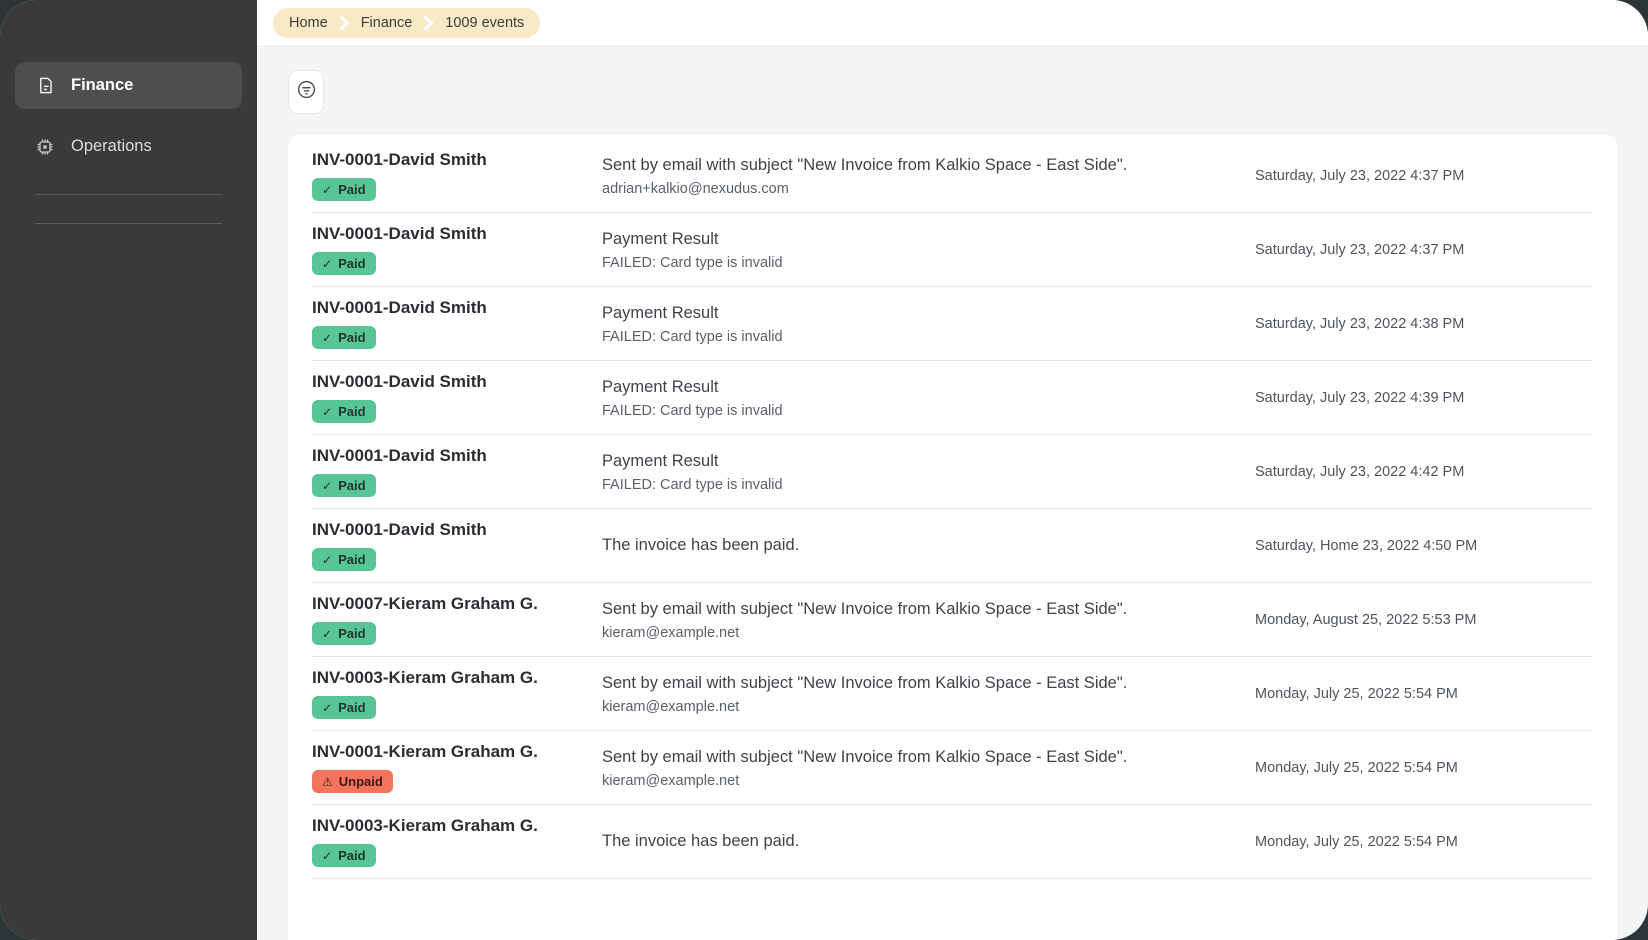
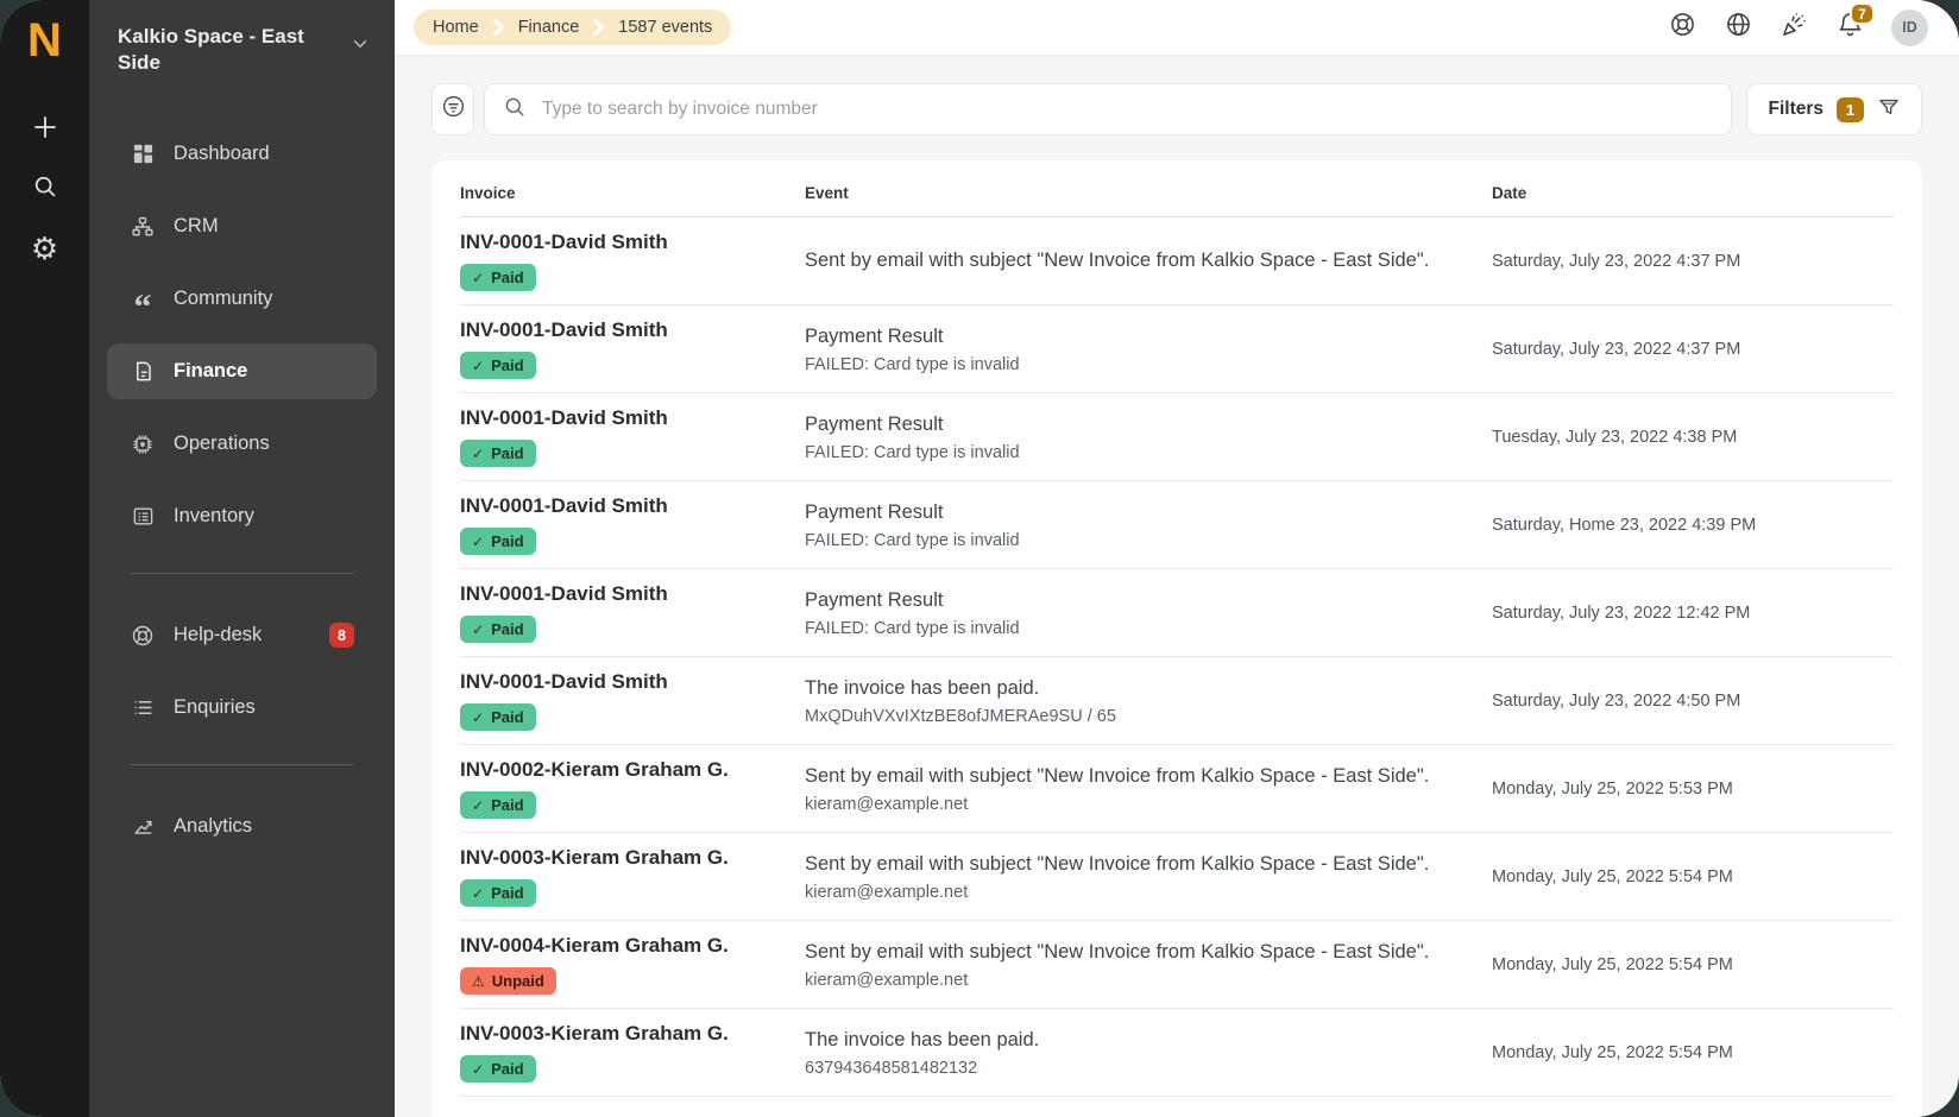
+ N
+ ⚙
+ Kalkio Space - East Side
+ Dashboard
+ CRM
+ “
+ Community
  Finance
  Operations
+ Inventory
+ Help-desk
+ 8
+ Enquiries
+ Analytics
  Home
  Finance
- 1009 events
+ 1587 events
+ 7
+ ID
+ Type to search by invoice number
+ Filters
+ 1
+ Invoice
+ Event
+ Date
  INV-0001-David Smith
  ✓
  Paid
  Sent by email with subject "New Invoice from Kalkio Space - East Side".
- adrian+kalkio@nexudus.com
  Saturday, July 23, 2022 4:37 PM
  INV-0001-David Smith
  ✓
  Paid
  Payment Result
  FAILED: Card type is invalid
  Saturday, July 23, 2022 4:37 PM
  INV-0001-David Smith
  ✓
  Paid
  Payment Result
  FAILED: Card type is invalid
- Saturday, July 23, 2022 4:38 PM
+ Tuesday, July 23, 2022 4:38 PM
  INV-0001-David Smith
  ✓
  Paid
  Payment Result
  FAILED: Card type is invalid
- Saturday, July 23, 2022 4:39 PM
+ Saturday, Home 23, 2022 4:39 PM
  INV-0001-David Smith
  ✓
  Paid
  Payment Result
  FAILED: Card type is invalid
- Saturday, July 23, 2022 4:42 PM
+ Saturday, July 23, 2022 12:42 PM
  INV-0001-David Smith
  ✓
  Paid
  The invoice has been paid.
+ MxQDuhVXvIXtzBE8ofJMERAe9SU / 65
- Saturday, Home 23, 2022 4:50 PM
+ Saturday, July 23, 2022 4:50 PM
- INV-0007-Kieram Graham G.
+ INV-0002-Kieram Graham G.
  ✓
  Paid
  Sent by email with subject "New Invoice from Kalkio Space - East Side".
  kieram@example.net
- Monday, August 25, 2022 5:53 PM
+ Monday, July 25, 2022 5:53 PM
  INV-0003-Kieram Graham G.
  ✓
  Paid
  Sent by email with subject "New Invoice from Kalkio Space - East Side".
  kieram@example.net
  Monday, July 25, 2022 5:54 PM
- INV-0001-Kieram Graham G.
+ INV-0004-Kieram Graham G.
  ⚠
  Unpaid
  Sent by email with subject "New Invoice from Kalkio Space - East Side".
  kieram@example.net
  Monday, July 25, 2022 5:54 PM
  INV-0003-Kieram Graham G.
  ✓
  Paid
  The invoice has been paid.
+ 637943648581482132
  Monday, July 25, 2022 5:54 PM
